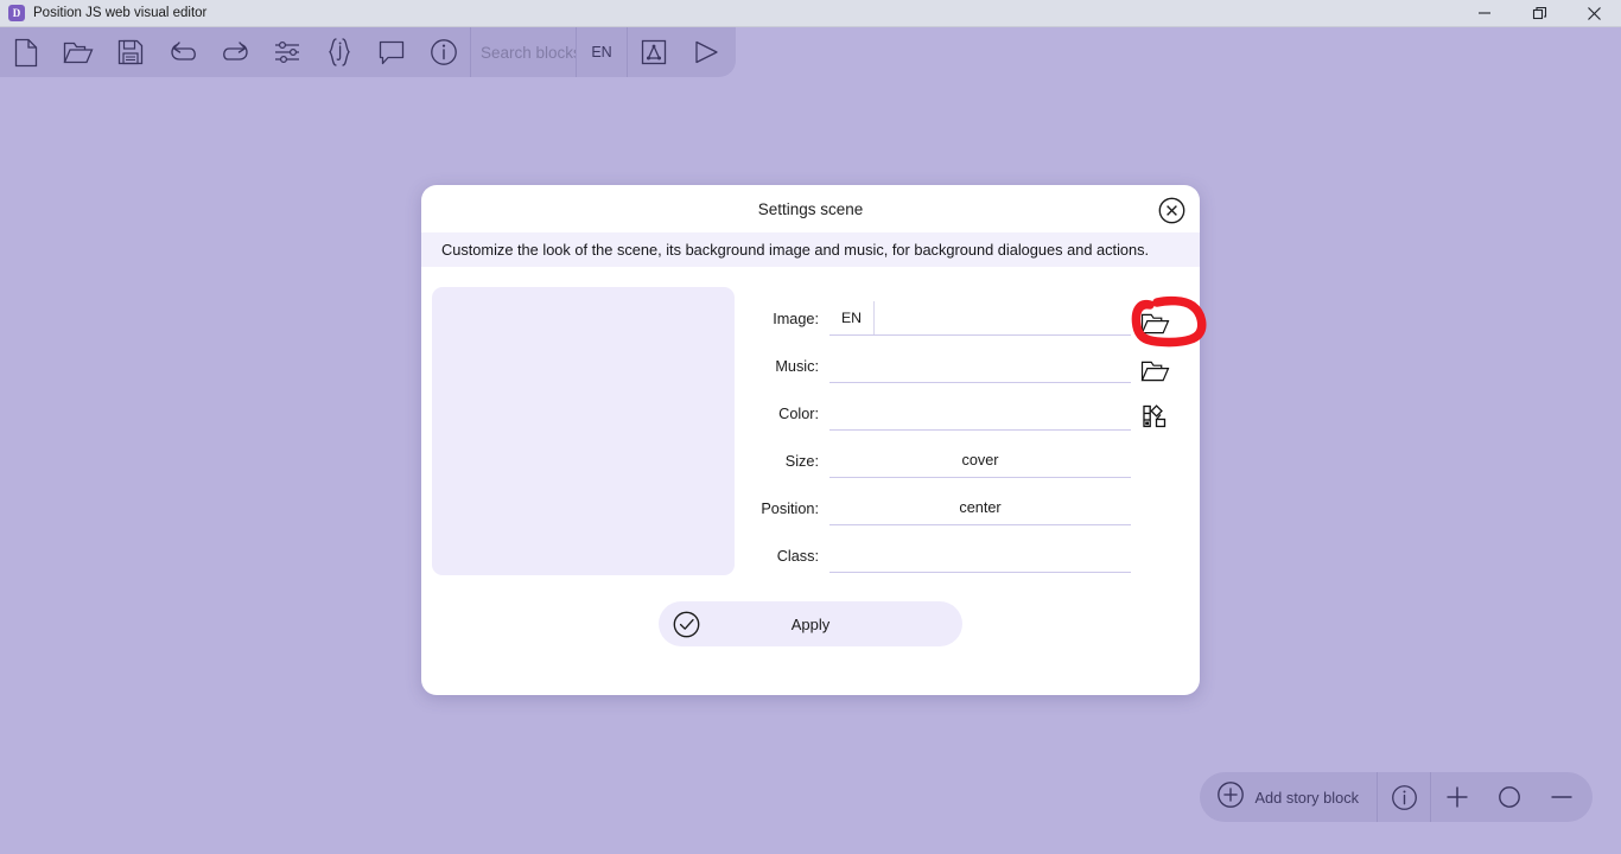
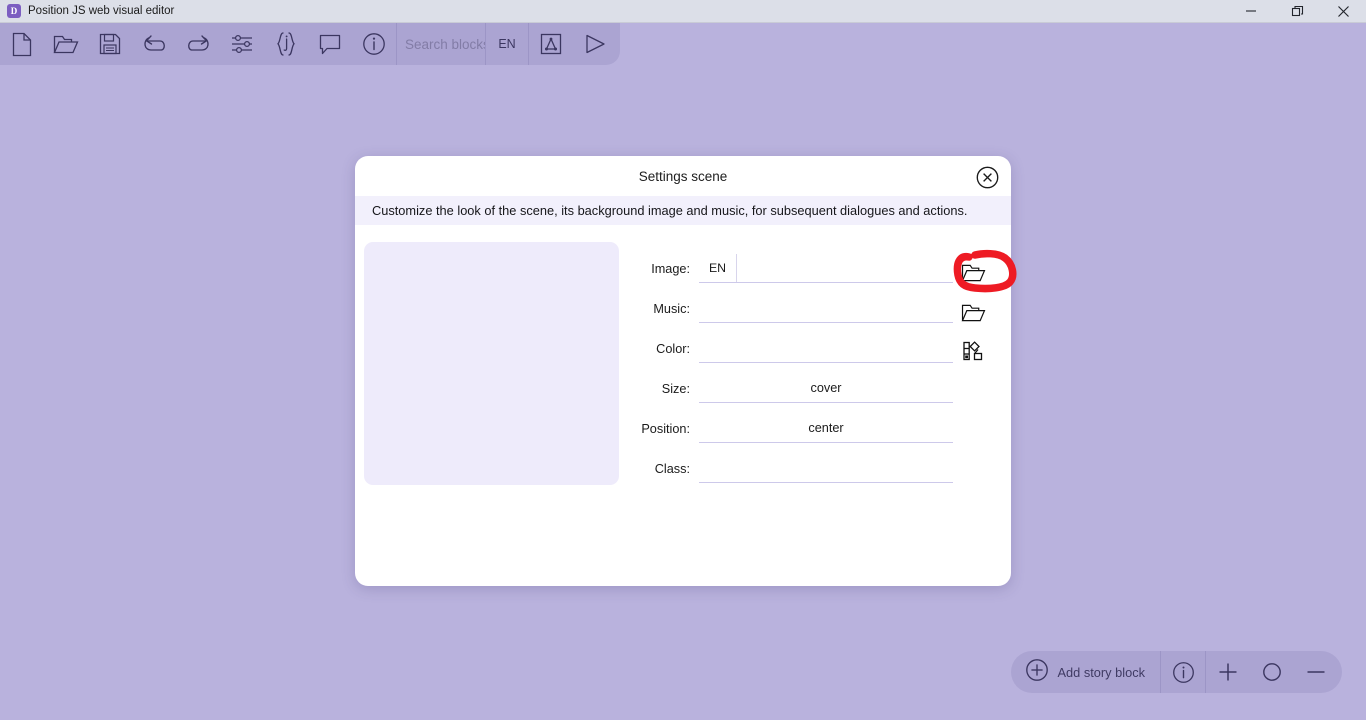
  D
  Position JS web visual editor
  Search block
  EN
  Settings scene
- Customize the look of the scene, its background image and music, for background dialogues and actions.
+ Customize the look of the scene, its background image and music, for subsequent dialogues and actions.
  Image:
  EN
  Music:
  Color:
  Size:
  cover
  Position:
  center
  Class:
- Apply
  Add story block
